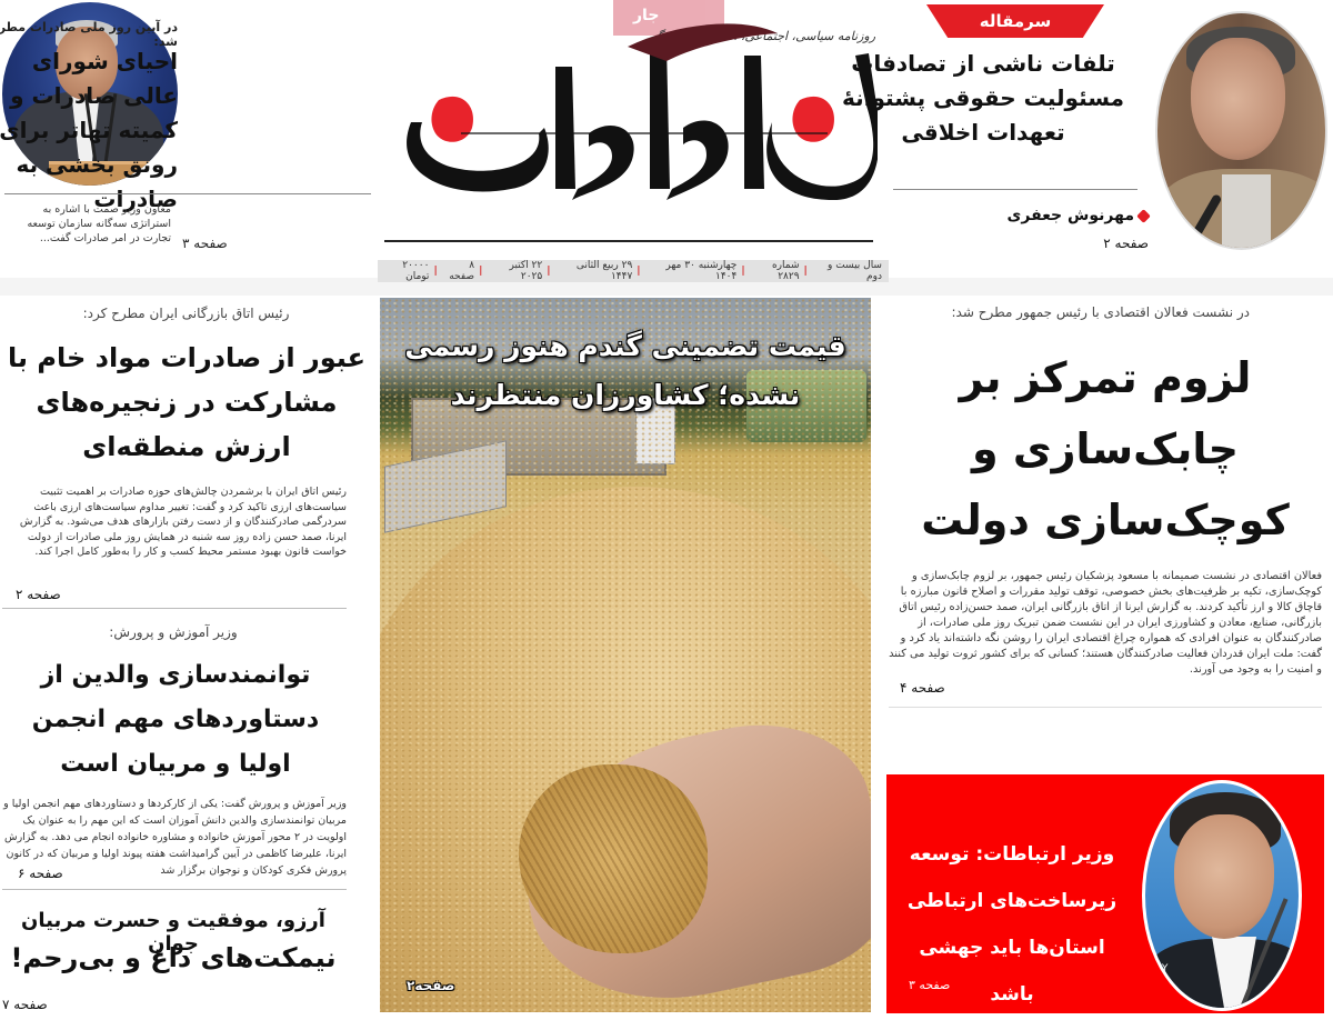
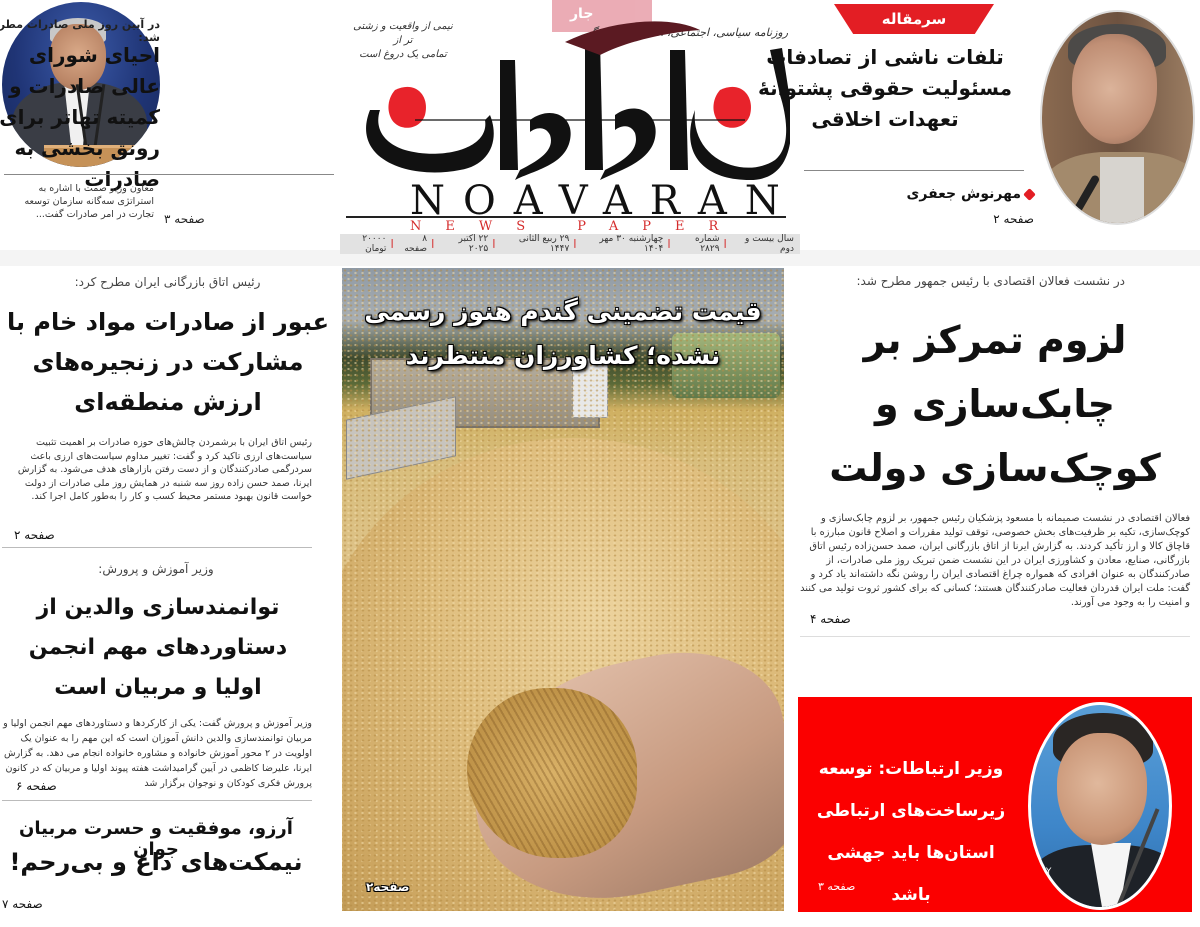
  در آیین روز ملی صادرات مطر شد:
  احیای شورای عالی صادرات و کمیته تهاتر برای رونق بخشی به صادرات
  معاون وزیر صمت با اشاره به استراتژی سه‌گانه سازمان توسعه تجارت در امر صادرات گفت...
  صفحه ۳
  جار
+ نیمی از واقعیت و زشتی تر از
+ تمامی یک دروغ است
+ NOAVARAN
+ NEWS PAPER
  سال بیست و دوم
  |
  شماره ۲۸۲۹
  |
  چهارشنبه ۳۰ مهر ۱۴۰۴
  |
  ۲۹ ربیع الثانی ۱۴۴۷
  |
  ۲۲ اکتبر ۲۰۲۵
  |
  ۸ صفحه
  |
  ۲۰۰۰۰ تومان
  سرمقاله
  تلفات ناشی از تصادفات مسئولیت حقوقی پشتوانهٔ تعهدات اخلاقی
  مهرنوش جعفری
  صفحه ۲
  رئیس اتاق بازرگانی ایران مطرح کرد:
  عبور از صادرات مواد خام با مشارکت در زنجیره‌های ارزش منطقه‌ای
  رئیس اتاق ایران با برشمردن چالش‌های حوزه صادرات بر اهمیت تثبیت سیاست‌های ارزی تاکید کرد و گفت: تغییر مداوم سیاست‌های ارزی باعث سردرگمی صادرکنندگان و از دست رفتن بازارهای هدف می‌شود. به گزارش ایرنا، صمد حسن زاده روز سه شنبه در همایش روز ملی صادرات از دولت خواست قانون بهبود مستمر محیط کسب و کار را به‌طور کامل اجرا کند.
  صفحه ۲
  وزیر آموزش و پرورش:
  توانمندسازی والدین از دستاوردهای مهم انجمن اولیا و مربیان است
  وزیر آموزش و پرورش گفت: یکی از کارکردها و دستاوردهای مهم انجمن اولیا و مربیان توانمندسازی والدین دانش آموزان است که این مهم را به عنوان یک اولویت در ۲ محور آموزش خانواده و مشاوره خانواده انجام می دهد. به گزارش ایرنا، علیرضا کاظمی در آیین گرامیداشت هفته پیوند اولیا و مربیان که در کانون پرورش فکری کودکان و نوجوان برگزار شد
  صفحه ۶
  آرزو، موفقیت و حسرت مربیان جوان
  نیمکت‌های داغ و بی‌رحم!
  صفحه ۷
  قیمت تضمینی گندم هنوز رسمی نشده؛ کشاورزان منتظرند
  صفحه۲
  در نشست فعالان اقتصادی با رئیس جمهور مطرح شد:
  لزوم تمرکز بر چابک‌سازی و کوچک‌سازی دولت
  فعالان اقتصادی در نشست صمیمانه با مسعود پزشکیان رئیس جمهور، بر لزوم چابک‌سازی و کوچک‌سازی، تکیه بر ظرفیت‌های بخش خصوصی، توقف تولید مقررات و اصلاح قانون مبارزه با قاچاق کالا و ارز تأکید کردند. به گزارش ایرنا از اتاق بازرگانی ایران، صمد حسن‌زاده رئیس اتاق بازرگانی، صنایع، معادن و کشاورزی ایران در این نشست ضمن تبریک روز ملی صادرات، از صادرکنندگان به عنوان افرادی که همواره چراغ اقتصادی ایران را روشن نگه داشته‌اند یاد کرد و گفت: ملت ایران قدردان فعالیت صادرکنندگان هستند؛ کسانی که برای کشور ثروت تولید می کنند و امنیت را به وجود می آورند.
  صفحه ۴
  NCY
  وزیر ارتباطات: توسعه زیرساخت‌های ارتباطی استان‌ها باید جهشی باشد
  صفحه ۳
